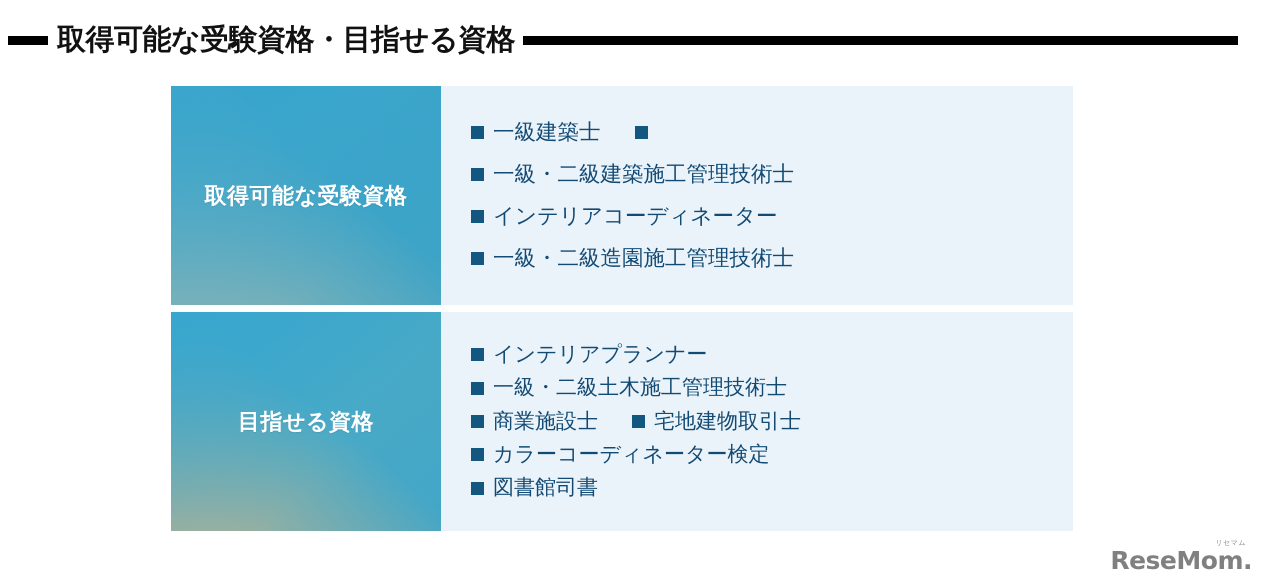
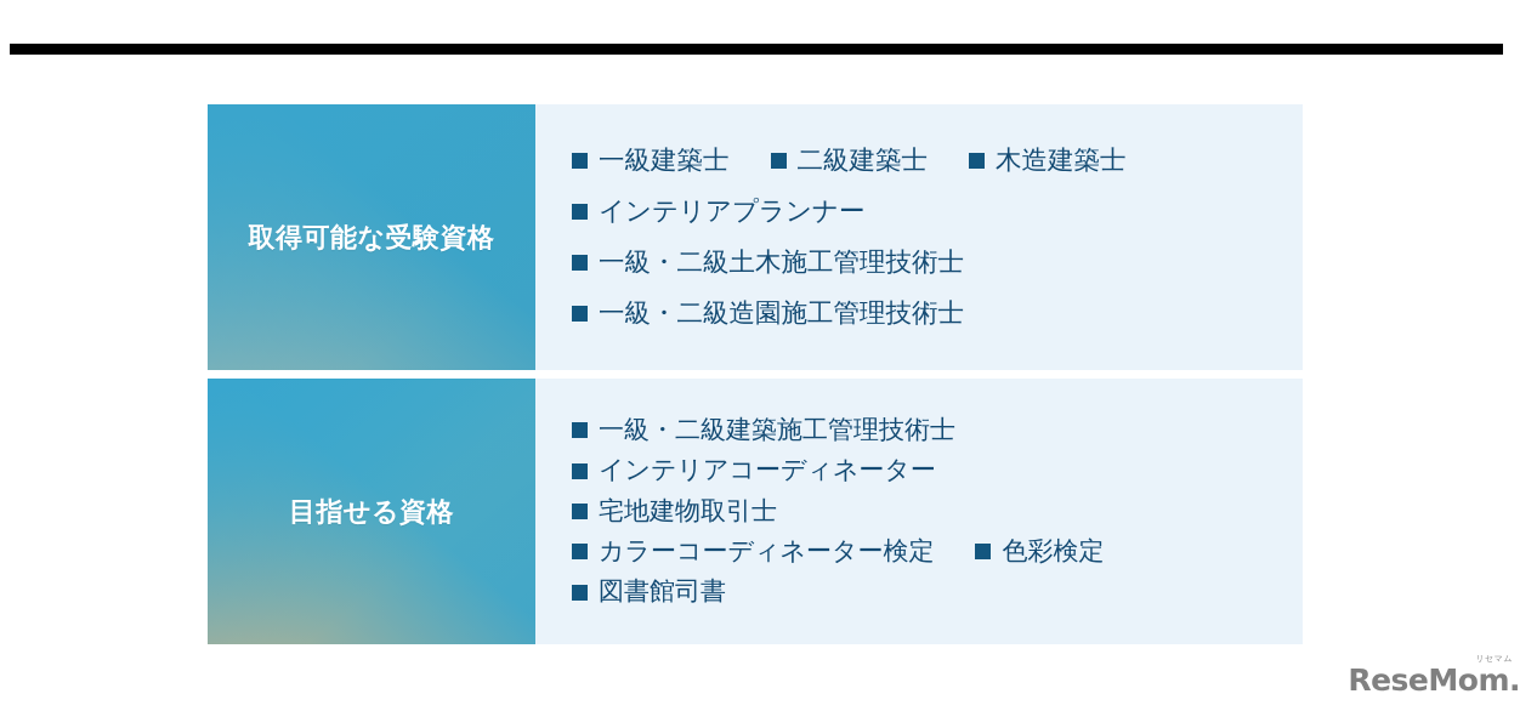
- 取得可能な受験資格・目指せる資格
  取得可能な受験資格
  一級建築士
+ 二級建築士
+ 木造建築士
- 一級・二級建築施工管理技術士
+ インテリアプランナー
- インテリアコーディネーター
+ 一級・二級土木施工管理技術士
  一級・二級造園施工管理技術士
  目指せる資格
- インテリアプランナー
+ 一級・二級建築施工管理技術士
- 一級・二級土木施工管理技術士
+ インテリアコーディネーター
- 商業施設士
  宅地建物取引士
  カラーコーディネーター検定
+ 色彩検定
  図書館司書
  ReseMom.
